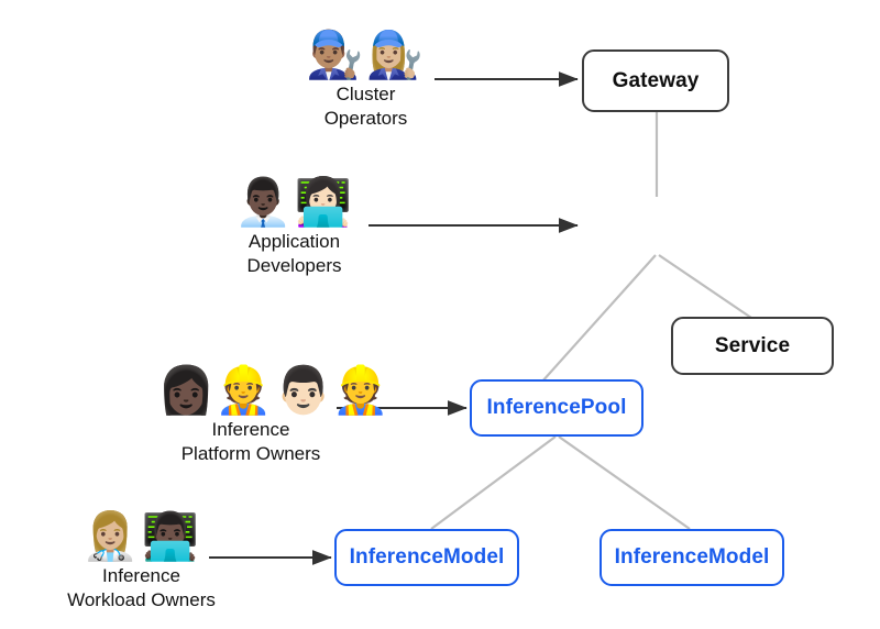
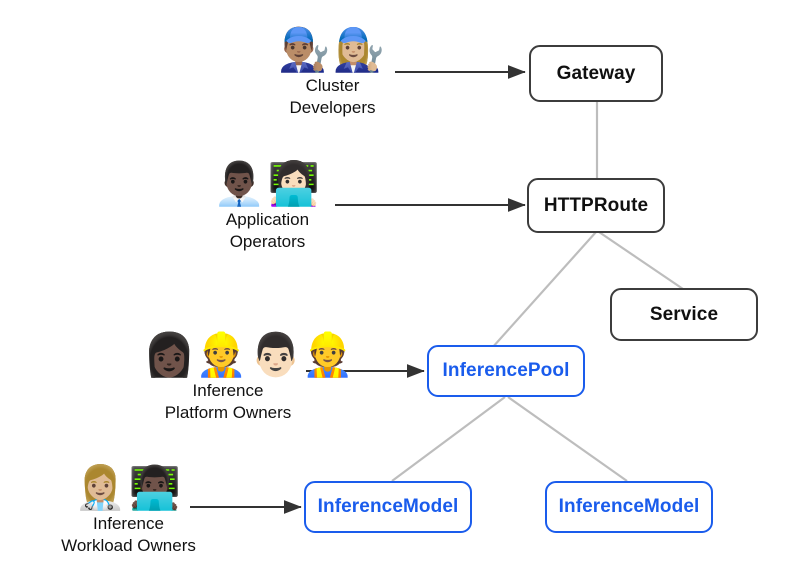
  👨🏽‍🔧👩🏼‍🔧
  Cluster
- Operators
+ Developers
  👨🏿‍💼👩🏻‍💻
  Application
- Developers
+ Operators
  👩🏿‍👷👨🏻‍👷
  Inference
  Platform Owners
  👩🏼‍⚕️👨🏿‍💻
  Inference
  Workload Owners
  Gateway
+ HTTPRoute
  Service
  InferencePool
  InferenceModel
  InferenceModel
